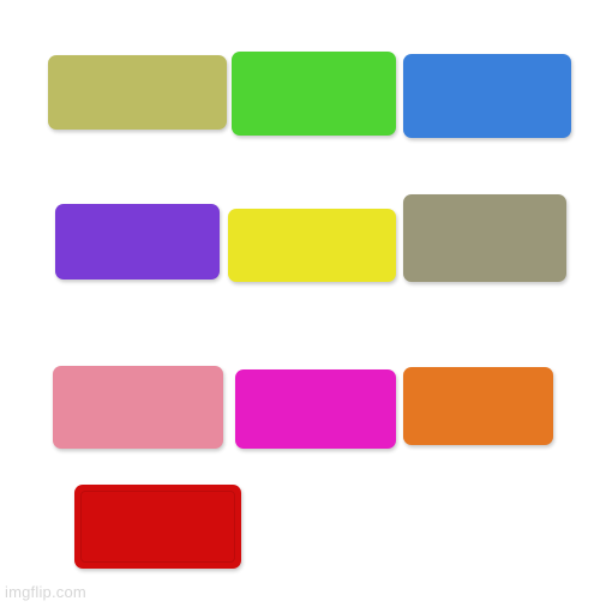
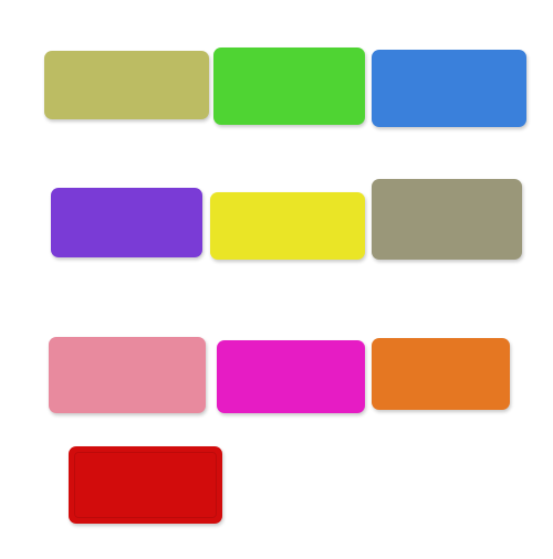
- imgflip.com
